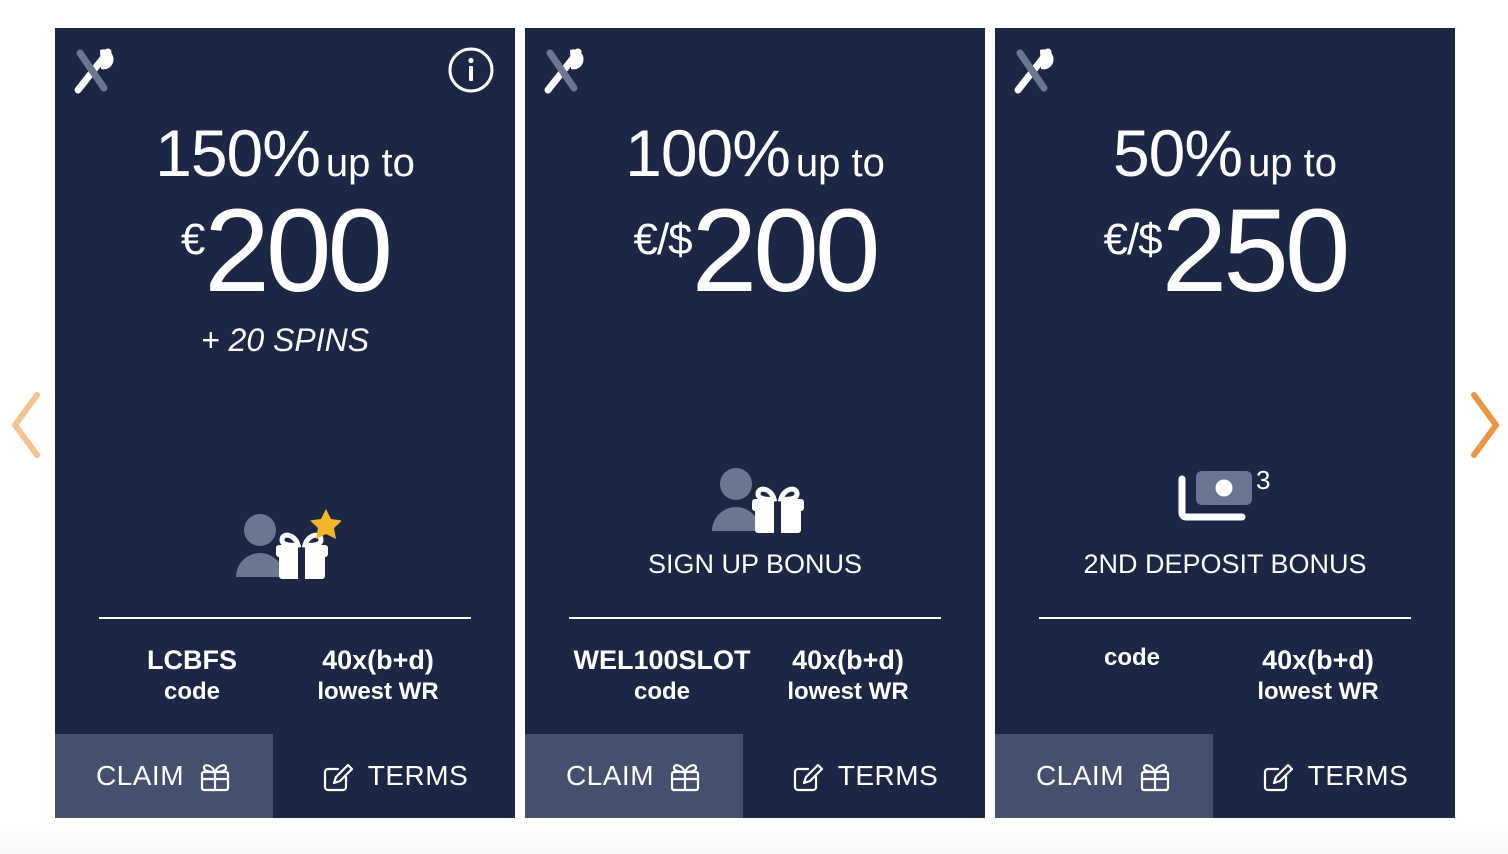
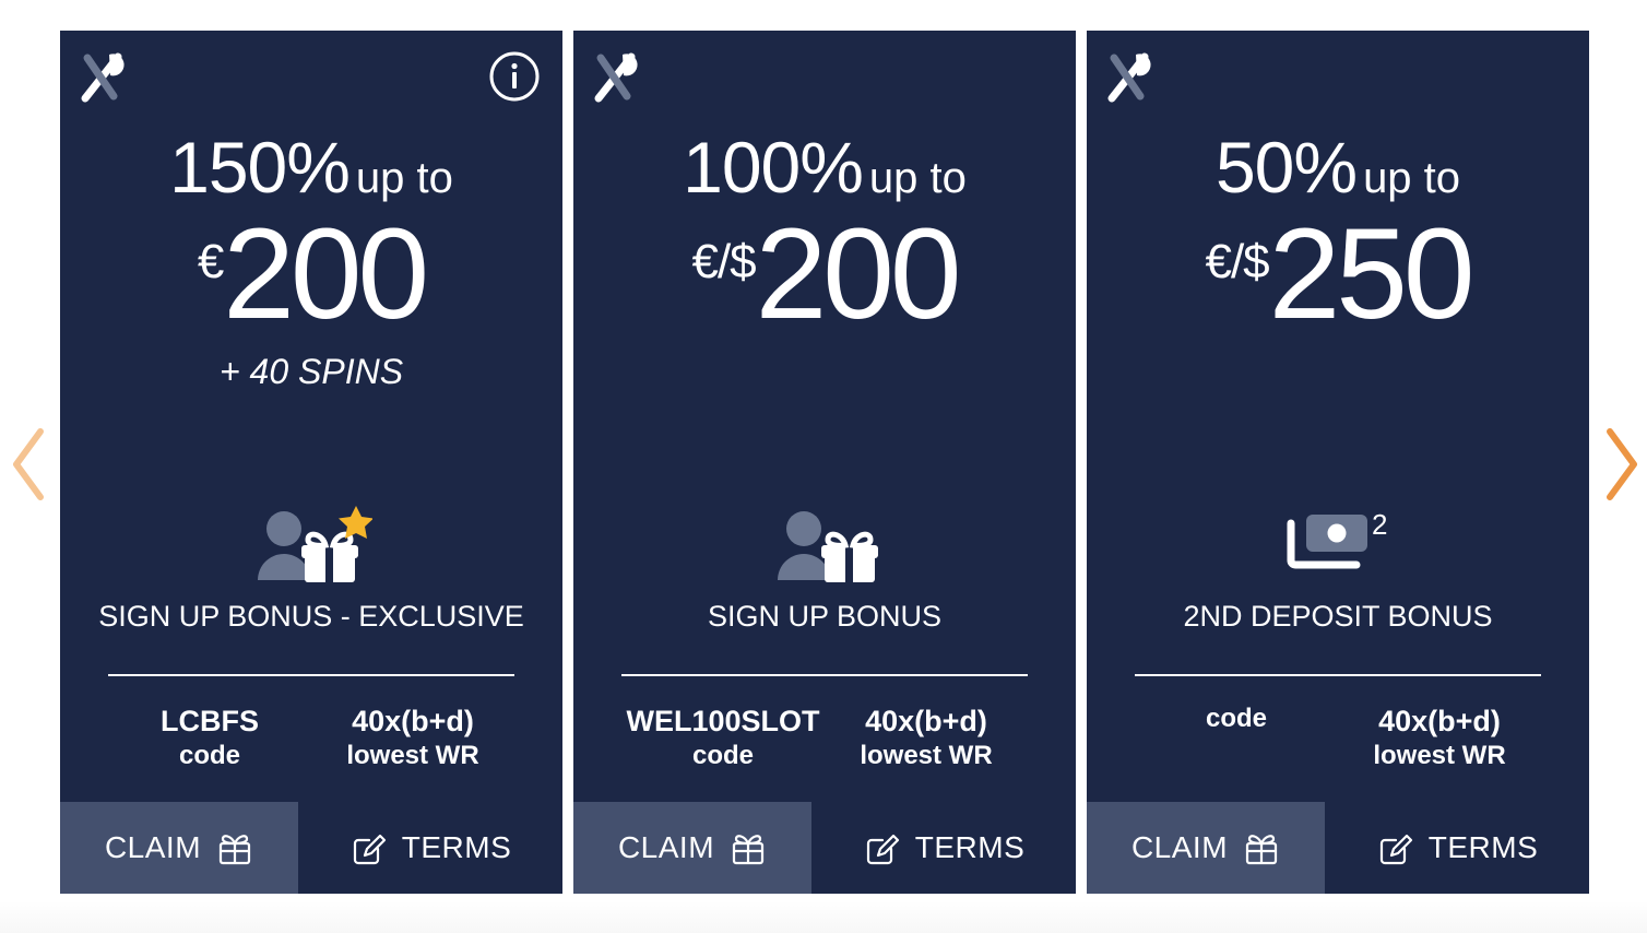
  150% up to
  €
  200
- + 20 SPINS
+ + 40 SPINS
+ SIGN UP BONUS - EXCLUSIVE
  LCBFS
  code
  40x(b+d)
  lowest WR
  CLAIM
  TERMS
  100% up to
  €/$
  200
  SIGN UP BONUS
  WEL100SLOT
  code
  40x(b+d)
  lowest WR
  CLAIM
  TERMS
  50% up to
  €/$
  250
- 3
+ 2
  2ND DEPOSIT BONUS
  code
  40x(b+d)
  lowest WR
  CLAIM
  TERMS
